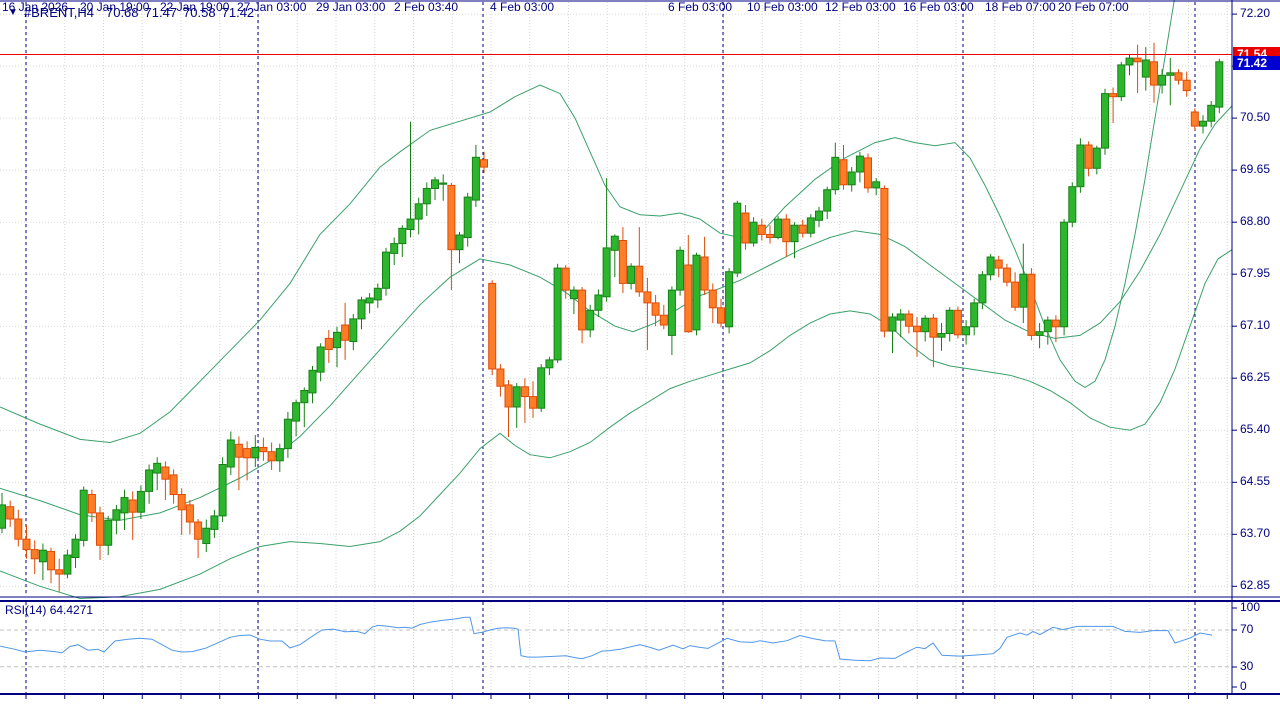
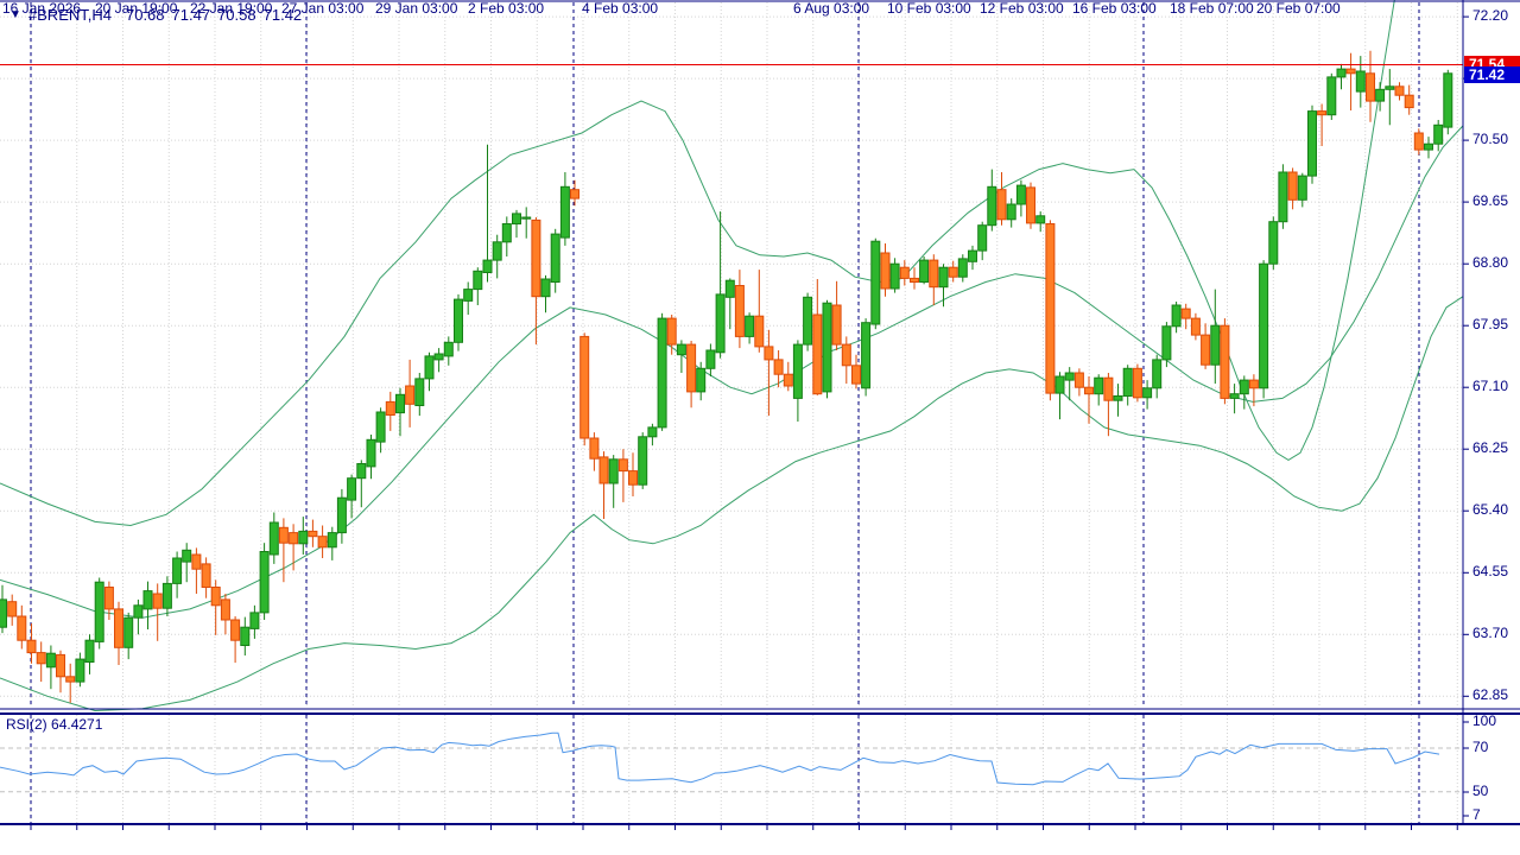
  ▼
  #BRENT,H4
  70.68
  71.47
  70.58
  71.42
- RSI(14) 64.4271
+ RSI(2) 64.4271
  72.20
  70.50
  69.65
  68.80
  67.95
  67.10
  66.25
  65.40
  64.55
  63.70
  62.85
  100
  70
- 30
+ 50
- 0
+ 7
  16 Jan 2026
  20 Jan 19:00
  22 Jan 19:00
  27 Jan 03:00
  29 Jan 03:00
- 2 Feb 03:40
+ 2 Feb 03:00
  4 Feb 03:00
- 6 Feb 03:00
+ 6 Aug 03:00
  10 Feb 03:00
  12 Feb 03:00
  16 Feb 03:00
  18 Feb 07:00
  20 Feb 07:00
  71.54
  71.42
